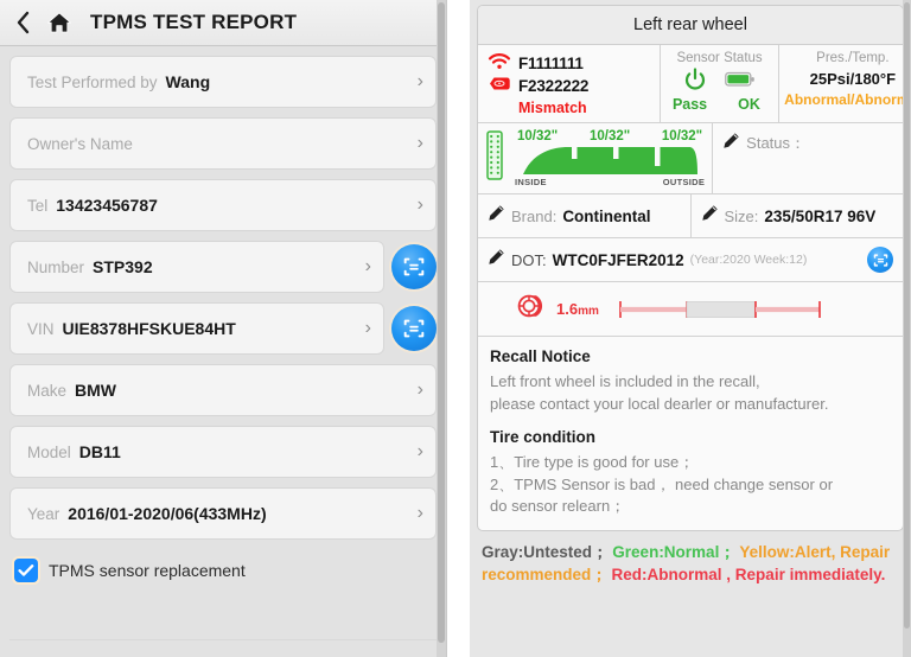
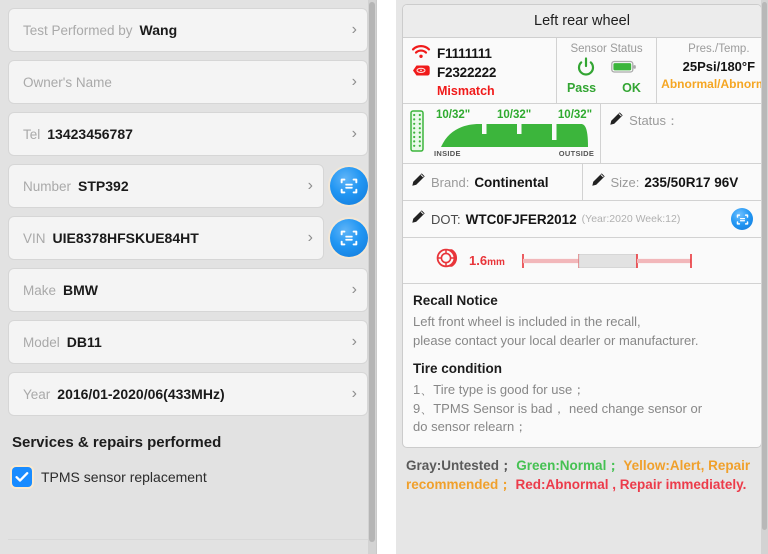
- TPMS TEST REPORT
  Test Performed by
  Wang
  ›
  Owner's Name
  ›
  Tel
  13423456787
  ›
  Number
  STP392
  ›
  VIN
  UIE8378HFSKUE84HT
  ›
  Make
  BMW
  ›
  Model
  DB11
  ›
  Year
  2016/01-2020/06(433MHz)
  ›
+ Services & repairs performed
  TPMS sensor replacement
  Left rear wheel
  F1111111
  F2322222
  Mismatch
  Sensor Status
  Pass
  OK
  Pres./Temp.
  25Psi/180°F
  Abnormal/Abnor
  10/32"
  10/32"
  10/32"
  INSIDE
  OUTSIDE
  Status：
  Brand:
  Continental
  Size:
  235/50R17 96V
  DOT:
  WTC0FJFER2012
  (Year:2020 Week:12)
  1.6mm
  Recall Notice
  Left front wheel is included in the recall,
  please contact your local dearler or manufacturer.
  Tire condition
  1、Tire type is good for use；
- 2、TPMS Sensor is bad， need change sensor or
+ 9、TPMS Sensor is bad， need change sensor or
  do sensor relearn；
  Gray:Untested； Green:Normal； Yellow:Alert, Repair recommended； Red:Abnormal , Repair immediately.
